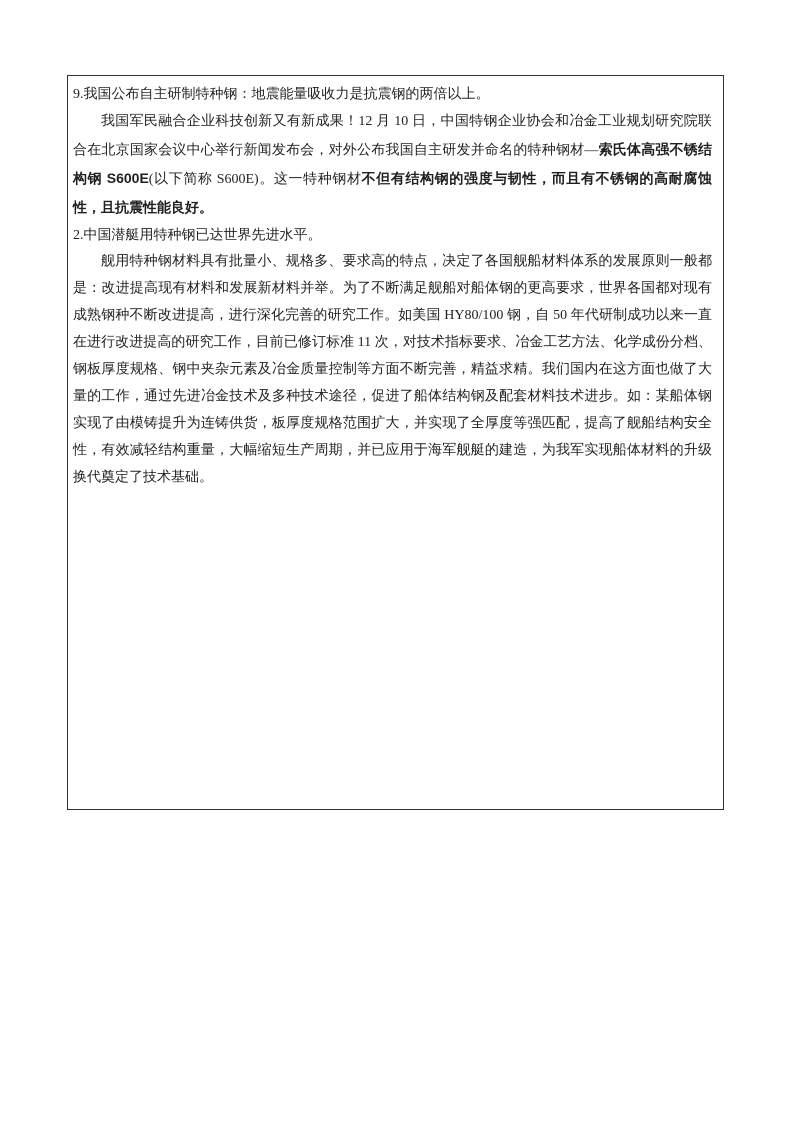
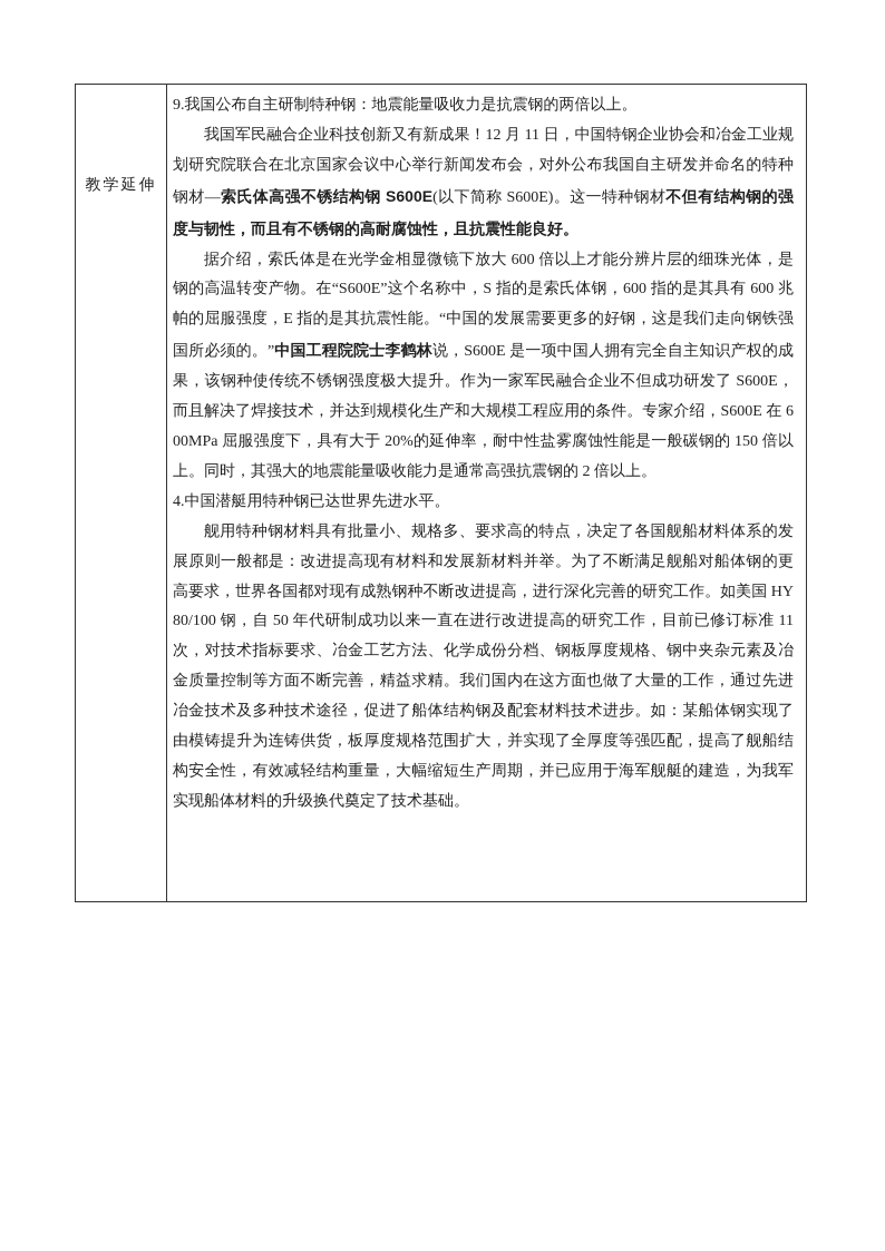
+ 教学延伸
  9.我国公布自主研制特种钢：地震能量吸收力是抗震钢的两倍以上。
- 我国军民融合企业科技创新又有新成果！12 月 10 日，中国特钢企业协会和冶金工业规划研究院联合在北京国家会议中心举行新闻发布会，对外公布我国自主研发并命名的特种钢材—索氏体高强不锈结构钢 S600E(以下简称 S600E)。这一特种钢材不但有结构钢的强度与韧性，而且有不锈钢的高耐腐蚀性，且抗震性能良好。
+ 我国军民融合企业科技创新又有新成果！12 月 11 日，中国特钢企业协会和冶金工业规划研究院联合在北京国家会议中心举行新闻发布会，对外公布我国自主研发并命名的特种钢材—索氏体高强不锈结构钢 S600E(以下简称 S600E)。这一特种钢材不但有结构钢的强度与韧性，而且有不锈钢的高耐腐蚀性，且抗震性能良好。
+ 据介绍，索氏体是在光学金相显微镜下放大 600 倍以上才能分辨片层的细珠光体，是钢的高温转变产物。在“S600E”这个名称中，S 指的是索氏体钢，600 指的是其具有 600 兆帕的屈服强度，E 指的是其抗震性能。“中国的发展需要更多的好钢，这是我们走向钢铁强国所必须的。”中国工程院院士李鹤林说，S600E 是一项中国人拥有完全自主知识产权的成果，该钢种使传统不锈钢强度极大提升。作为一家军民融合企业不但成功研发了 S600E，而且解决了焊接技术，并达到规模化生产和大规模工程应用的条件。专家介绍，S600E 在 600MPa 屈服强度下，具有大于 20%的延伸率，耐中性盐雾腐蚀性能是一般碳钢的 150 倍以上。同时，其强大的地震能量吸收能力是通常高强抗震钢的 2 倍以上。
- 2.中国潜艇用特种钢已达世界先进水平。
+ 4.中国潜艇用特种钢已达世界先进水平。
  舰用特种钢材料具有批量小、规格多、要求高的特点，决定了各国舰船材料体系的发展原则一般都是：改进提高现有材料和发展新材料并举。为了不断满足舰船对船体钢的更高要求，世界各国都对现有成熟钢种不断改进提高，进行深化完善的研究工作。如美国 HY80/100 钢，自 50 年代研制成功以来一直在进行改进提高的研究工作，目前已修订标准 11 次，对技术指标要求、冶金工艺方法、化学成份分档、钢板厚度规格、钢中夹杂元素及冶金质量控制等方面不断完善，精益求精。我们国内在这方面也做了大量的工作，通过先进冶金技术及多种技术途径，促进了船体结构钢及配套材料技术进步。如：某船体钢实现了由模铸提升为连铸供货，板厚度规格范围扩大，并实现了全厚度等强匹配，提高了舰船结构安全性，有效减轻结构重量，大幅缩短生产周期，并已应用于海军舰艇的建造，为我军实现船体材料的升级换代奠定了技术基础。
